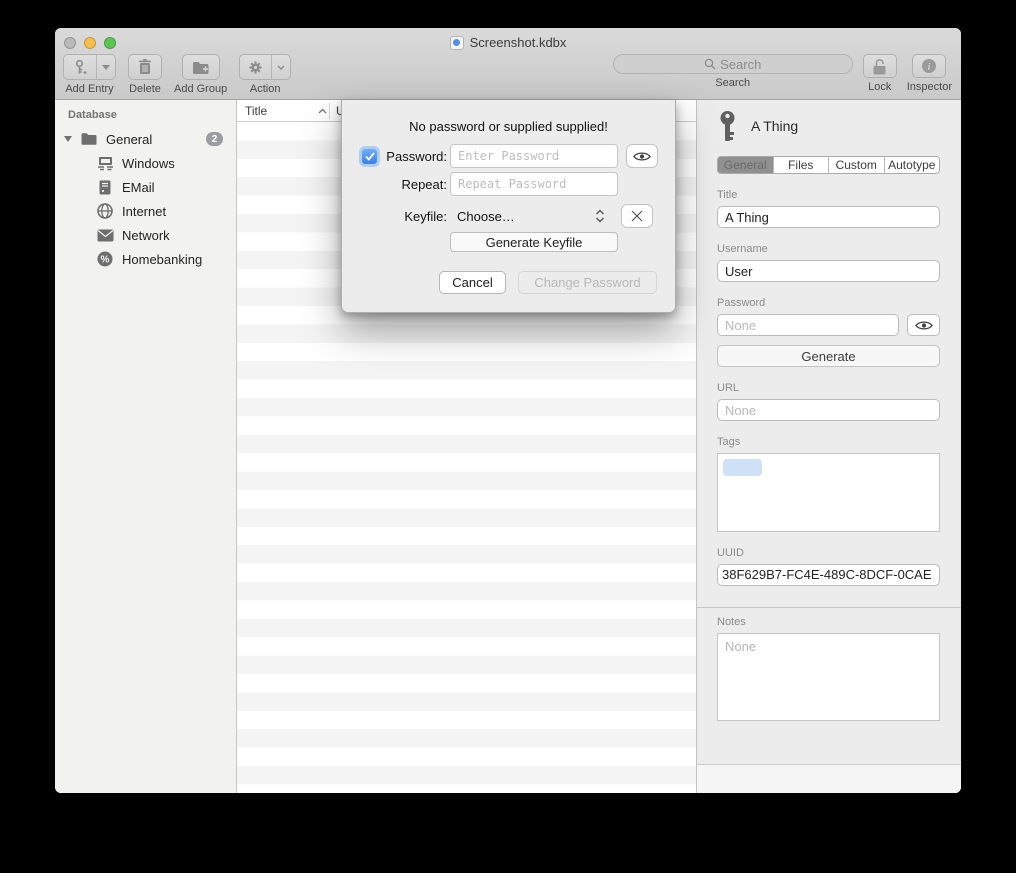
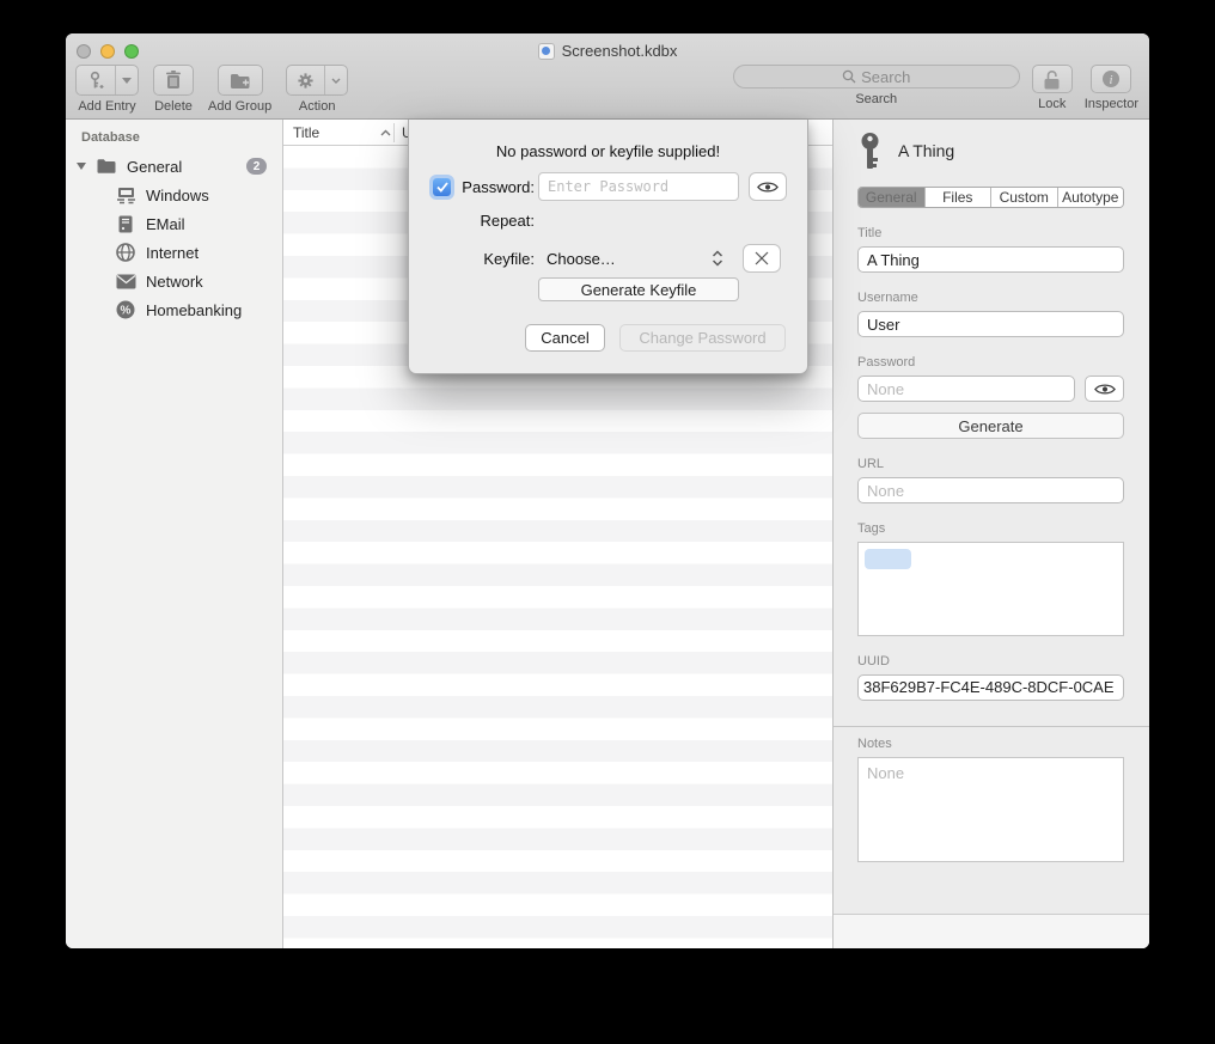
  Screenshot.kdbx
  Add Entry
  Delete
  Add Group
  Action
  Search
  Search
  Lock
  i
  Inspector
  Database
  General
  2
  Windows
  EMail
  Internet
  Network
  %
  Homebanking
  Title
  A Thing
  General
  Files
  Custom
  Autotype
  Title
  A Thing
  Username
  User
  Password
  None
  Generate
  URL
  None
  Tags
  UUID
  38F629B7-FC4E-489C-8DCF-0CAE
  Notes
  None
- No password or supplied supplied!
+ No password or keyfile supplied!
  Password:
  Enter Password
  Repeat:
- Repeat Password
  Keyfile:
  Choose…
  Generate Keyfile
  Cancel
  Change Password
